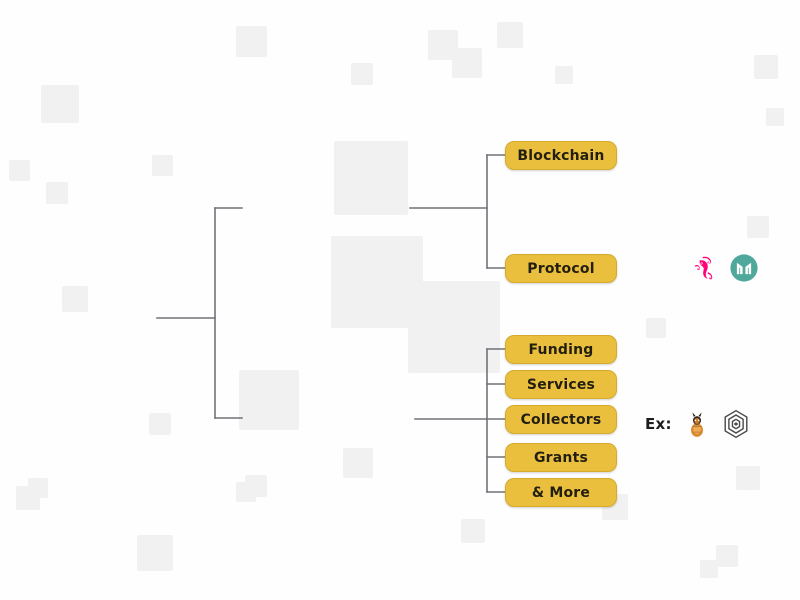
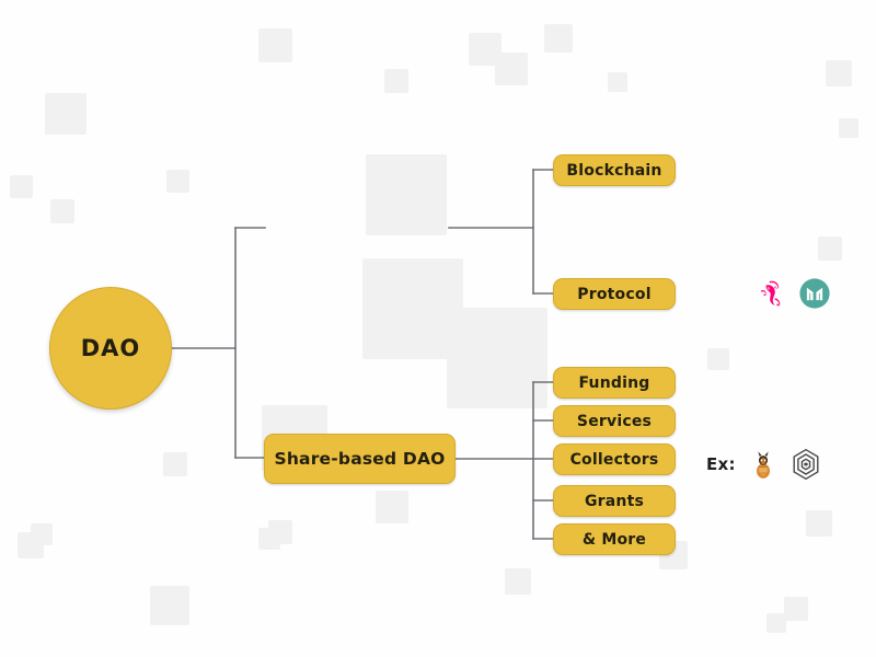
+ DAO
+ Share-based DAO
  Blockchain
  Protocol
  Funding
  Services
  Collectors
  Grants
  & More
  Ex:
